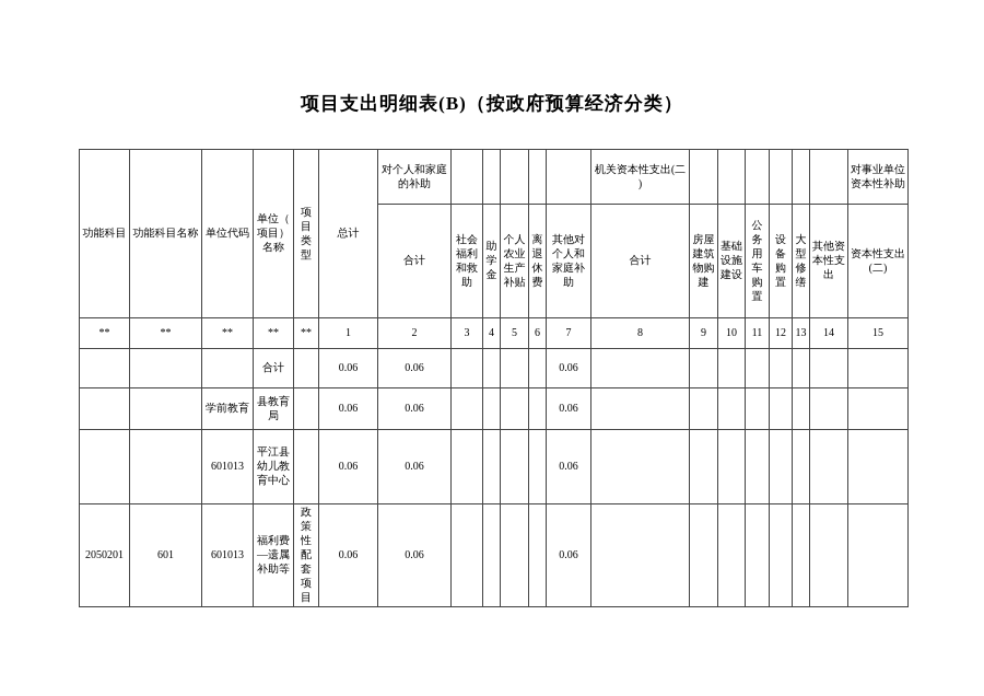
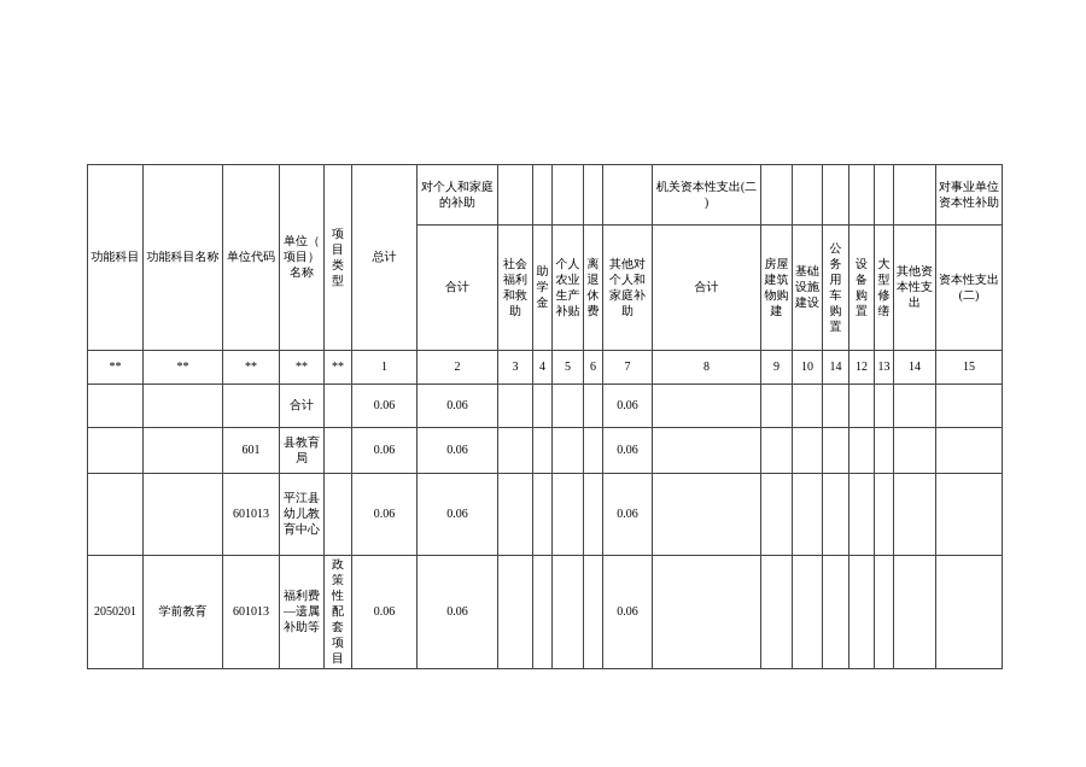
- 项目支出明细表(B)（按政府预算经济分类）
  功能科目	功能科目名称	单位代码	单位（项目）名称	项目类型	总计	对个人和家庭的补助						机关资本性支出(二)							对事业单位资本性补助
  合计	社会福利和救助	助学金	个人农业生产补贴	离退休费	其他对个人和家庭补助	合计	房屋建筑物购建	基础设施建设	公务用车购置	设备购置	大型修缮	其他资本性支出	资本性支出(二)
- **	**	**	**	**	1	2	3	4	5	6	7	8	9	10	11	12	13	14	15
+ **	**	**	**	**	1	2	3	4	5	6	7	8	9	10	14	12	13	14	15
  			合计		0.06	0.06					0.06
- 		学前教育	县教育局		0.06	0.06					0.06
+ 		601	县教育局		0.06	0.06					0.06
  		601013	平江县幼儿教育中心		0.06	0.06					0.06
- 2050201	601	601013	福利费—遗属补助等	政策性配套项目	0.06	0.06					0.06
+ 2050201	学前教育	601013	福利费—遗属补助等	政策性配套项目	0.06	0.06					0.06
